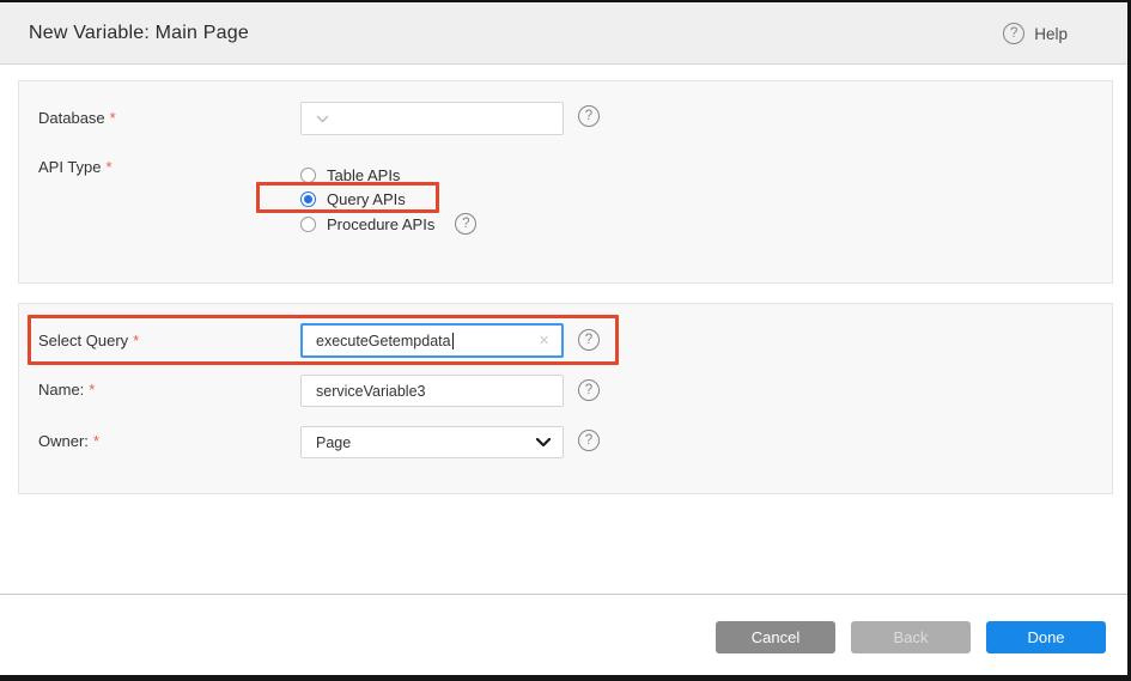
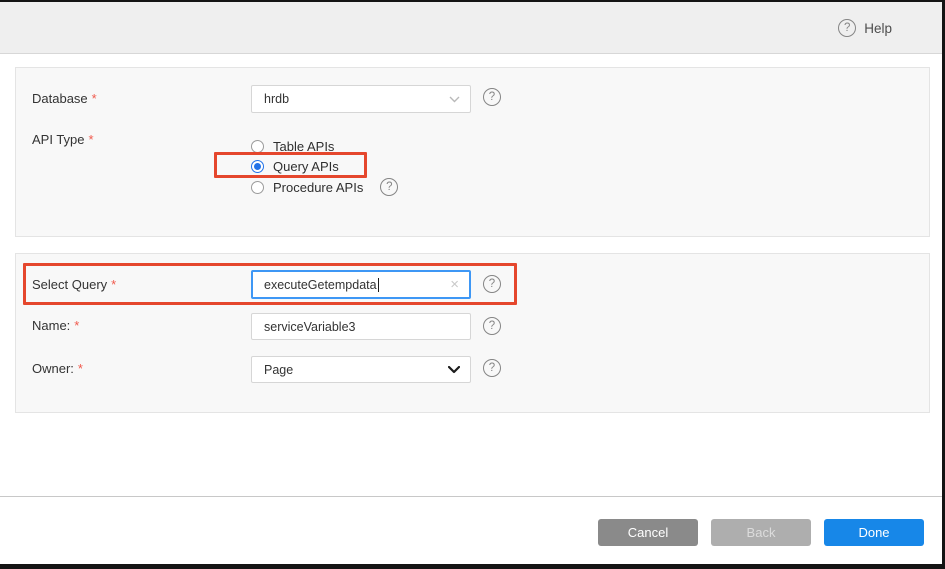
- New Variable: Main Page
  ?
  Help
  Database *
+ hrdb
  ?
  API Type *
  Table APIs
  Query APIs
  Procedure APIs
  ?
  Select Query *
  executeGetempdata
  ×
  ?
  Name: *
  serviceVariable3
  ?
  Owner: *
  Page
  ?
  Cancel
  Back
  Done
